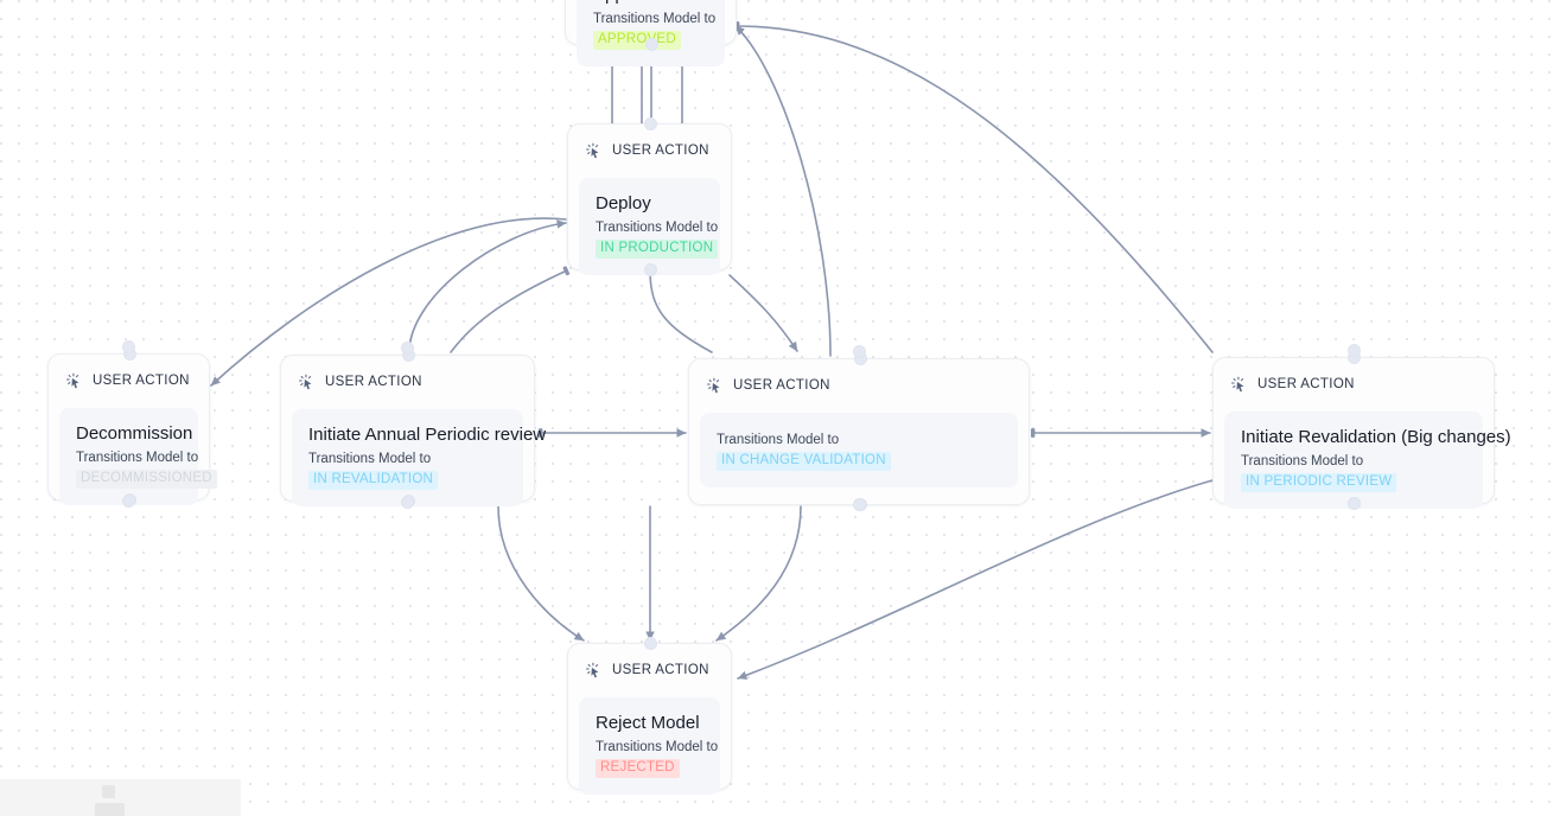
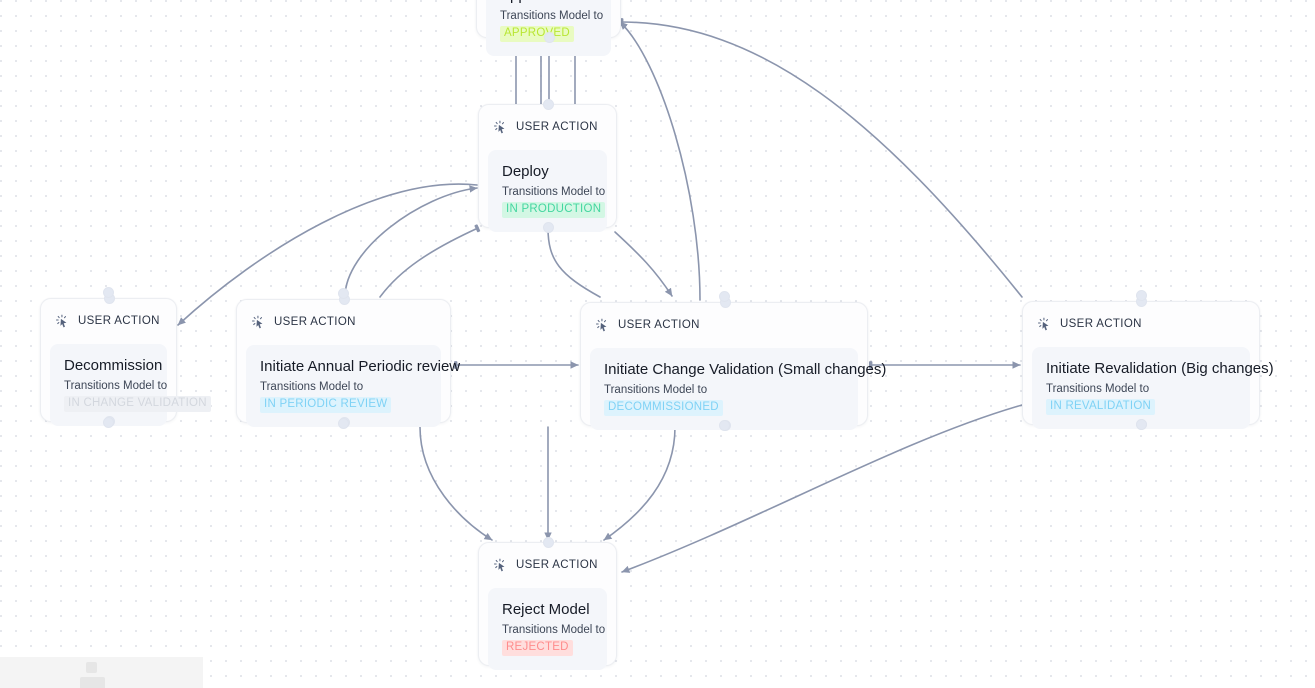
  Transitions Model to
  APPROED
  USER ACTION
  Deploy
  Transitions Model to
  IN PRODUCTION
  USER ACTION
  Decommission
  Transitions Model to
- DECOMMISSIONED
+ IN CHANGE VALIDATION
  USER ACTION
  Initiate Annual Periodic review
  Transitions Model to
- IN REVALIDATION
+ IN PERIODIC REVIEW
  USER ACTION
+ Initiate Change Validation (Small changes)
  Transitions Model to
- IN CHANGE VALIDATION
+ DECOMMISSIONED
  USER ACTION
  Initiate Revalidation (Big changes)
  Transitions Model to
- IN PERIODIC REVIEW
+ IN REVALIDATION
  USER ACTION
  Reject Model
  Transitions Model to
  REJECTED
